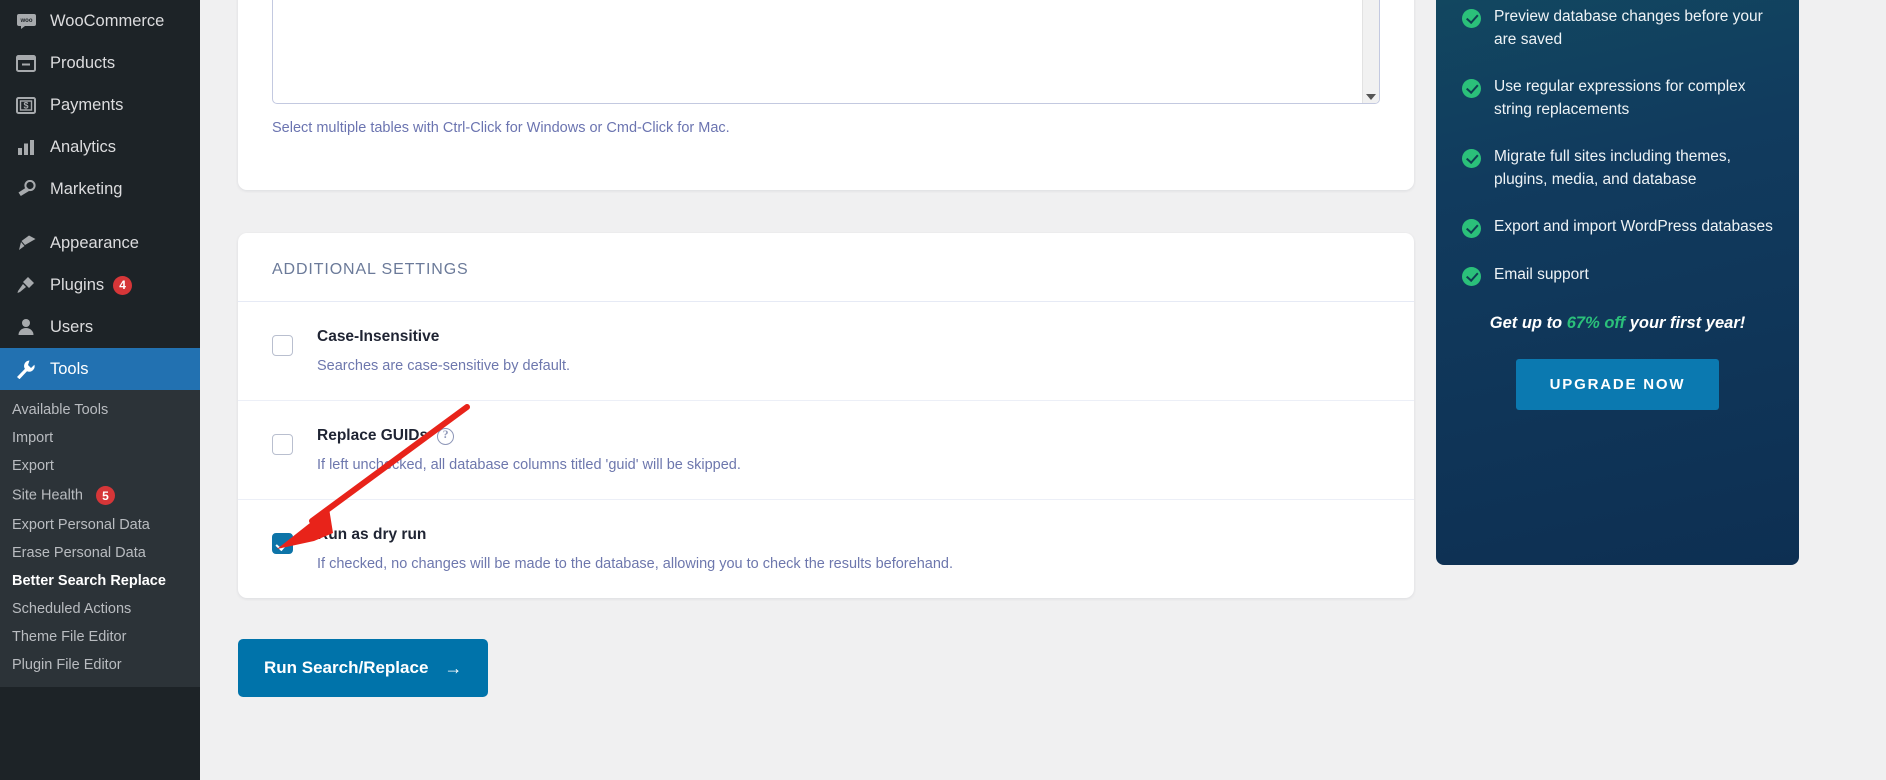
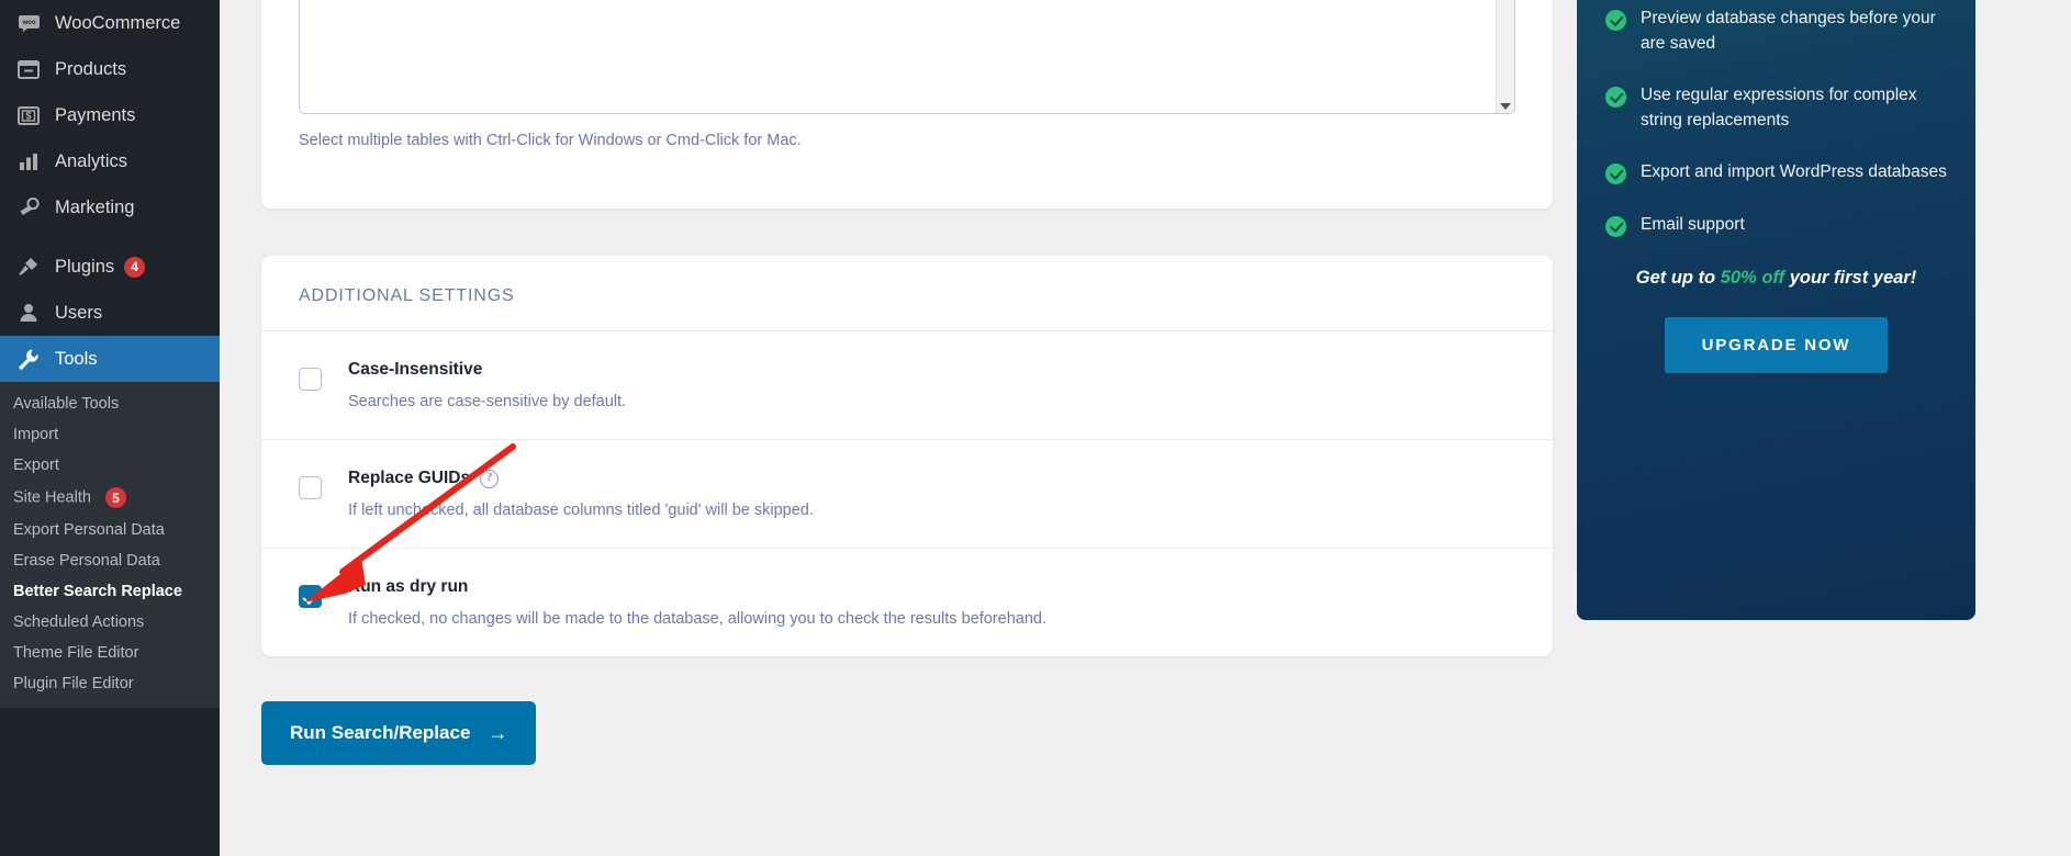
  WooCommerce
  Products
  $
  Payments
  Analytics
  Marketing
- Appearance
  Plugins
  4
  Users
  Tools
  Available Tools
  Import
  Export
  Site Health 5
  Export Personal Data
  Erase Personal Data
  Better Search Replace
  Scheduled Actions
  Theme File Editor
  Plugin File Editor
  Select multiple tables with Ctrl-Click for Windows or Cmd-Click for Mac.
  ADDITIONAL SETTINGS
  Case-Insensitive
  Searches are case-sensitive by default.
  Replace GUID
  ?
  If left unchcked, all database columns titled 'guid' will be skipped.
  un as dry run
  If checked, no changes will be made to the database, allowing you to check the results beforehand.
  Run Search/Replace
  →
  Preview database changes before your are saved
  Use regular expressions for complex string replacements
- Migrate full sites including themes, plugins, media, and database
  Export and import WordPress databases
  Email support
- Get up to 67% off your first year!
+ Get up to 50% off your first year!
  UPGRADE NOW
